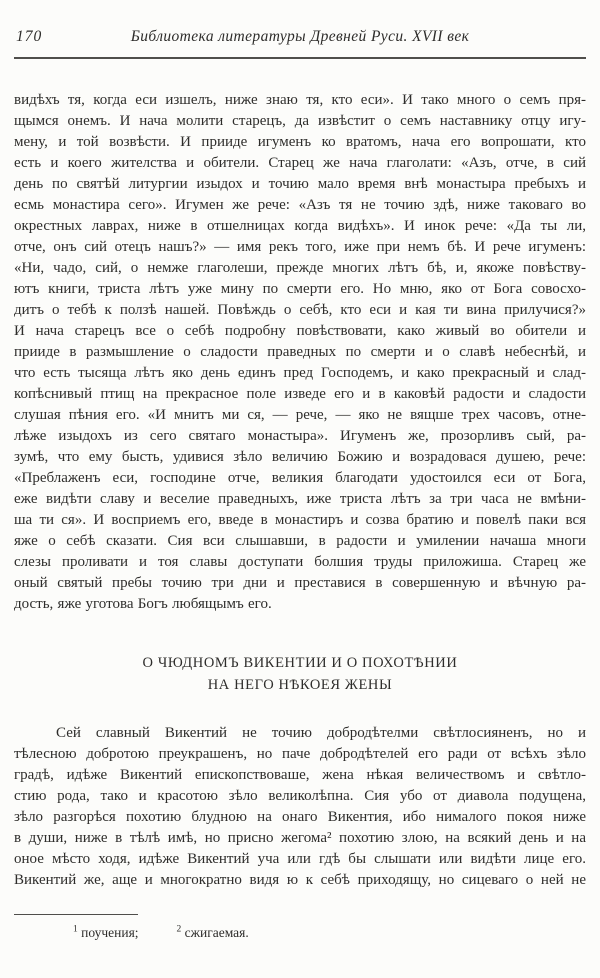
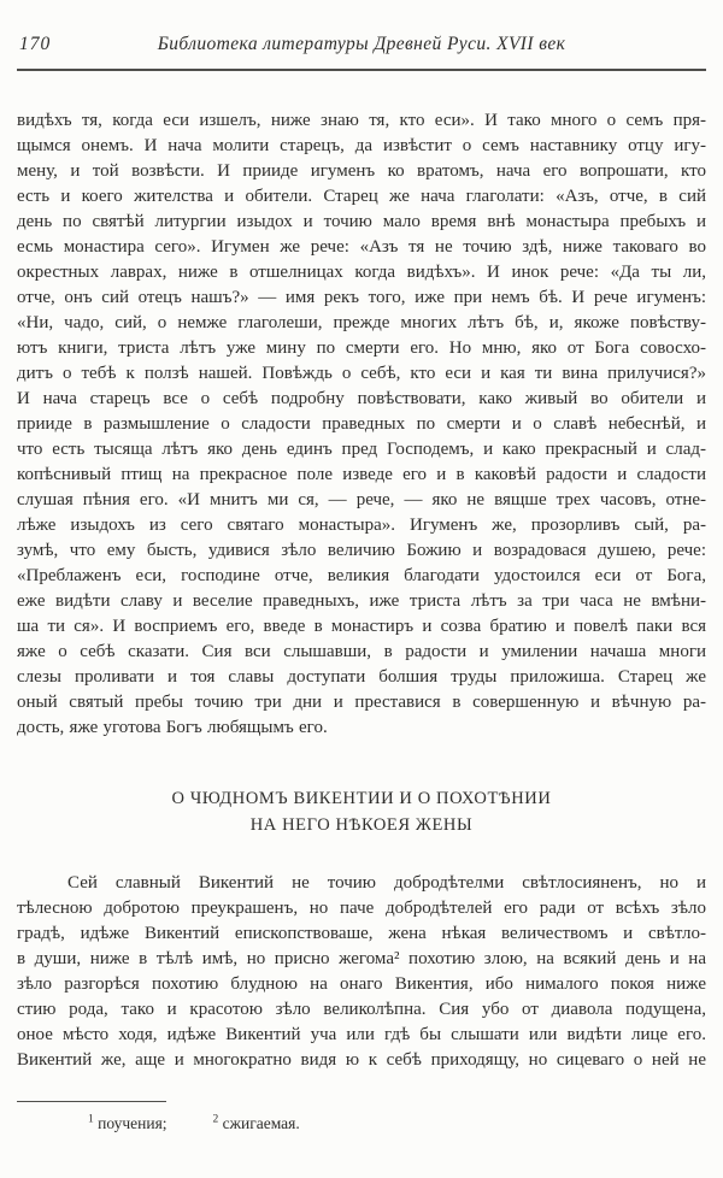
  170
  Библиотека литературы Древней Руси. XVII век
  видѣхъ тя, когда еси изшелъ, ниже знаю тя, кто еси». И тако много о семъ пря-
  щымся онемъ. И нача молити старецъ, да извѣстит о семъ наставнику отцу игу-
  мену, и той возвѣсти. И прииде игуменъ ко вратомъ, нача его вопрошати, кто
  есть и коего жителства и обители. Старец же нача глаголати: «Азъ, отче, в сий
  день по святѣй литургии изыдох и точию мало время внѣ монастыра пребыхъ и
  есмь монастира сего». Игумен же рече: «Азъ тя не точию здѣ, ниже таковаго во
  окрестных лаврах, ниже в отшелницах когда видѣхъ». И инок рече: «Да ты ли,
  отче, онъ сий отецъ нашъ?» — имя рекъ того, иже при немъ бѣ. И рече игуменъ:
  «Ни, чадо, сий, о немже глаголеши, прежде многих лѣтъ бѣ, и, якоже повѣству-
  ютъ книги, триста лѣтъ уже мину по смерти его. Но мню, яко от Бога совосхо-
  дитъ о тебѣ к ползѣ нашей. Повѣждь о себѣ, кто еси и кая ти вина прилучися?»
  И нача старецъ все о себѣ подробну повѣствовати, како живый во обители и
  прииде в размышление о сладости праведных по смерти и о славѣ небеснѣй, и
  что есть тысяща лѣтъ яко день единъ пред Господемъ, и како прекрасный и слад-
  копѣснивый птищ на прекрасное поле изведе его и в каковѣй радости и сладости
  слушая пѣния его. «И мнитъ ми ся, — рече, — яко не вящше трех часовъ, отне-
  лѣже изыдохъ из сего святаго монастыра». Игуменъ же, прозорливъ сый, ра-
  зумѣ, что ему бысть, удивися зѣло величию Божию и возрадовася душею, рече:
  «Преблаженъ еси, господине отче, великия благодати удостоился еси от Бога,
  еже видѣти славу и веселие праведныхъ, иже триста лѣтъ за три часа не вмѣни-
  ша ти ся». И восприемъ его, введе в монастиръ и созва братию и повелѣ паки вся
  яже о себѣ сказати. Сия вси слышавши, в радости и умилении начаша многи
  слезы проливати и тоя славы доступати болшия труды приложиша. Старец же
  оный святый пребы точию три дни и преставися в совершенную и вѣчную ра-
  дость, яже уготова Богъ любящымъ его.
  О ЧЮДНОМЪ ВИКЕНТИИ И О ПОХОТѢНИИ
  НА НЕГО НѢКОЕЯ ЖЕНЫ
  Сей славный Викентий не точию добродѣтелми свѣтлосияненъ, но и
  тѣлесною добротою преукрашенъ, но паче добродѣтелей его ради от всѣхъ зѣло
  градѣ, идѣже Викентий епископствоваше, жена нѣкая величествомъ и свѣтло-
- стию рода, тако и красотою зѣло великолѣпна. Сия убо от диавола подущена,
+ в души, ниже в тѣлѣ имѣ, но присно жегома² похотию злою, на всякий день и на
  зѣло разгорѣся похотию блудною на онаго Викентия, ибо нималого покоя ниже
- в души, ниже в тѣлѣ имѣ, но присно жегома² похотию злою, на всякий день и на
+ стию рода, тако и красотою зѣло великолѣпна. Сия убо от диавола подущена,
  оное мѣсто ходя, идѣже Викентий уча или гдѣ бы слышати или видѣти лице его.
  Викентий же, аще и многократно видя ю к себѣ приходящу, но сицеваго о ней не
  1 поучения; 2 сжигаемая.
